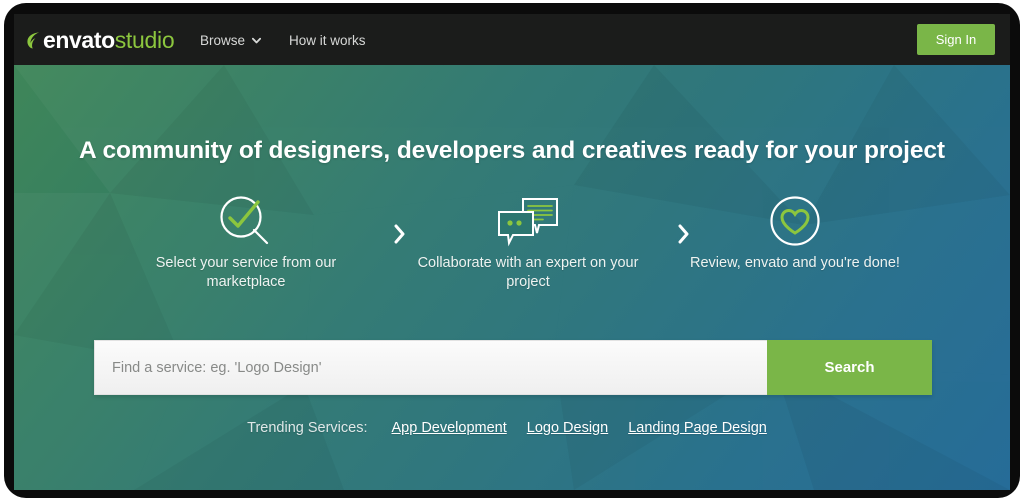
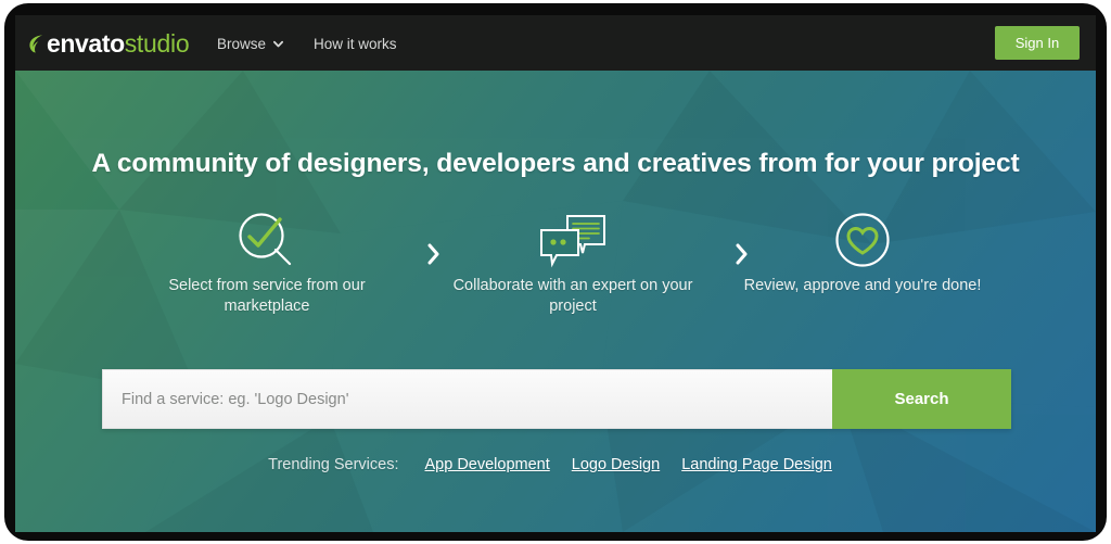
  envato
  studio
  Browse
  How it works
  Sign In
- A community of designers, developers and creatives ready for your project
+ A community of designers, developers and creatives from for your project
- Select your service from our marketplace
+ Select from service from our marketplace
  Collaborate with an expert on your project
- Review, envato and you're done!
+ Review, approve and you're done!
  Find a service: eg. 'Logo Design'
  Search
  Trending Services: App Development Logo Design Landing Page Design
